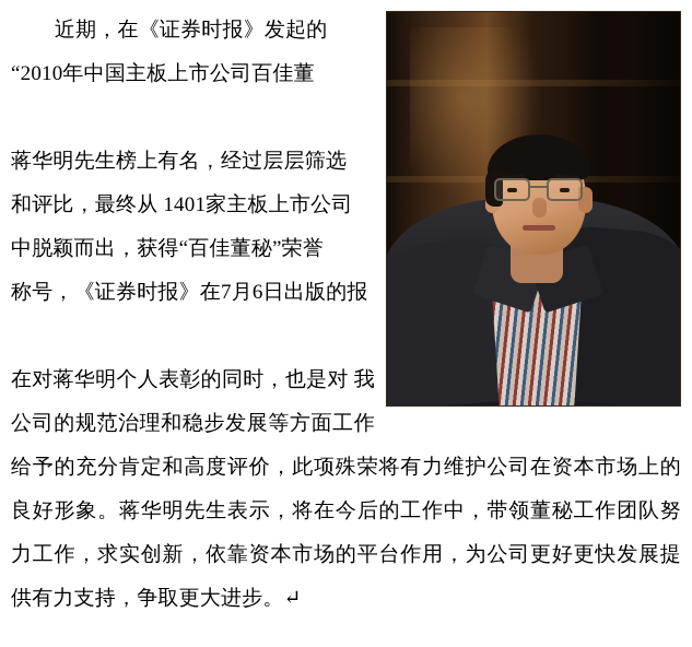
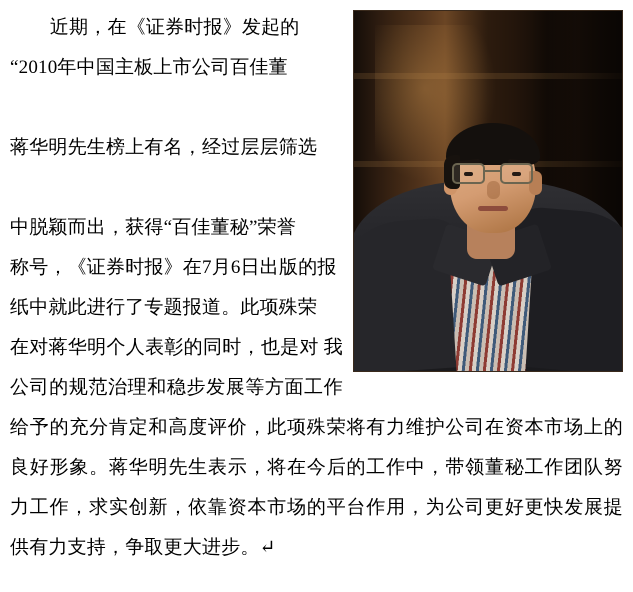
  近期，在《证券时报》发起的
  “2010年中国主板上市公司百佳董
  蒋华明先生榜上有名，经过层层筛选
- 和评比，最终从 1401家主板上市公司
  中脱颖而出，获得“百佳董秘”荣誉
  称号，《证券时报》在7月6日出版的报
+ 纸中就此进行了专题报道。此项殊荣
  在对蒋华明个人表彰的同时，也是对 我公司的规范治理和稳步发展等方面工作给予的充分肯定和高度评价，此项殊荣将有力维护公司在资本市场上的良好形象。蒋华明先生表示，将在今后的工作中，带领董秘工作团队努力工作，求实创新，依靠资本市场的平台作用，为公司更好更快发展提供有力支持，争取更大进步。↵
